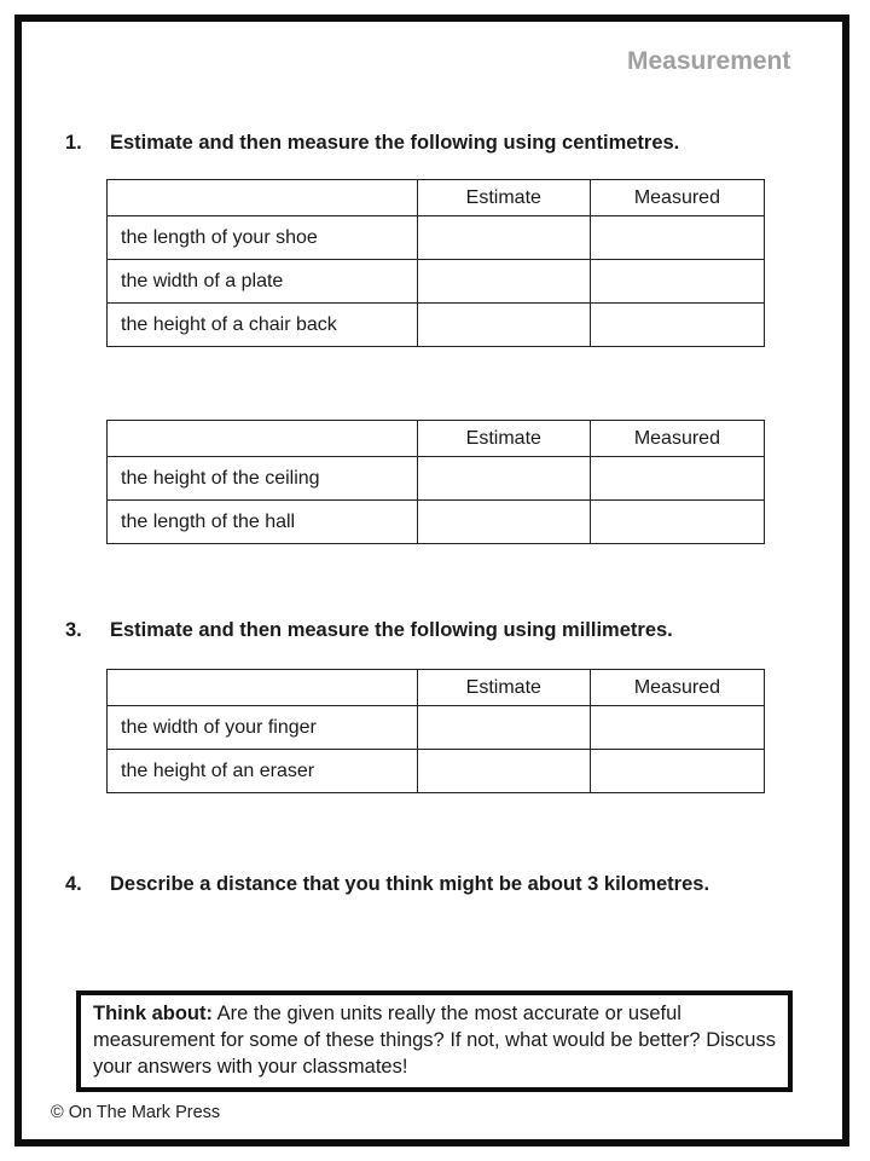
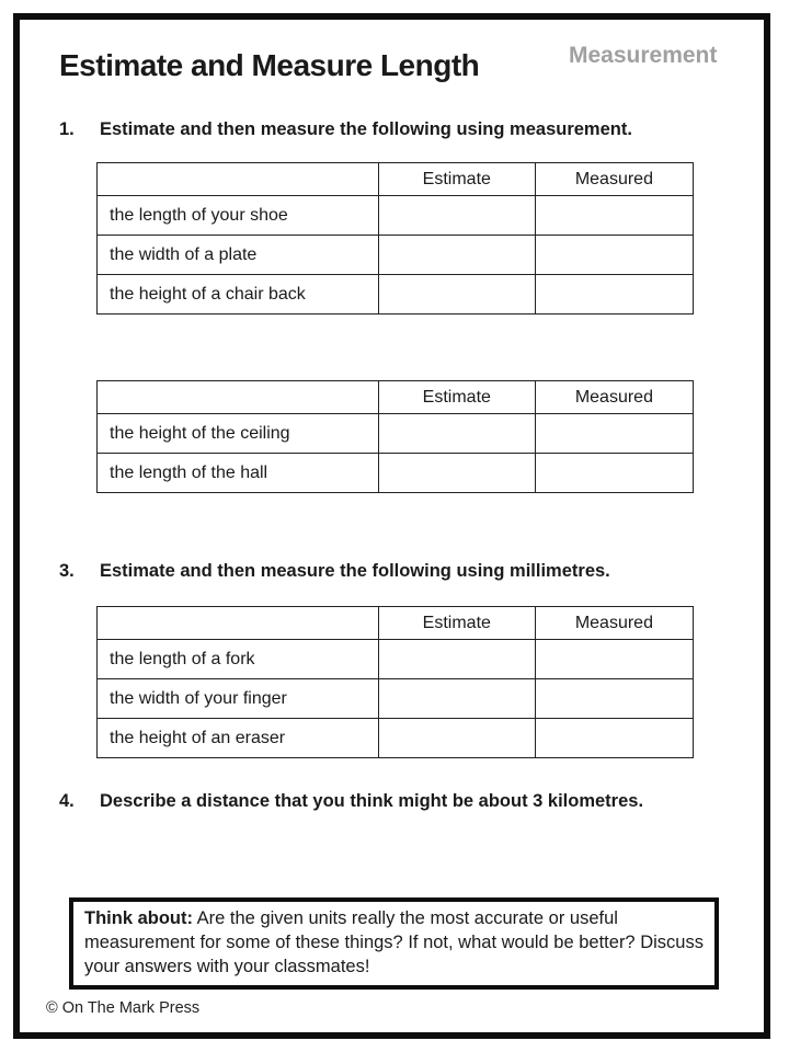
+ Estimate and Measure Length
  Measurement
  1.
- Estimate and then measure the following using centimetres.
+ Estimate and then measure the following using measurement.
  	Estimate	Measured
  the length of your shoe
  the width of a plate
  the height of a chair back
  	Estimate	Measured
  the height of the ceiling
  the length of the hall
  3.
  Estimate and then measure the following using millimetres.
  	Estimate	Measured
+ the length of a fork
  the width of your finger
  the height of an eraser
  4.
  Describe a distance that you think might be about 3 kilometres.
  Think about: Are the given units really the most accurate or useful measurement for some of these things? If not, what would be better? Discuss your answers with your classmates!
  © On The Mark Press
